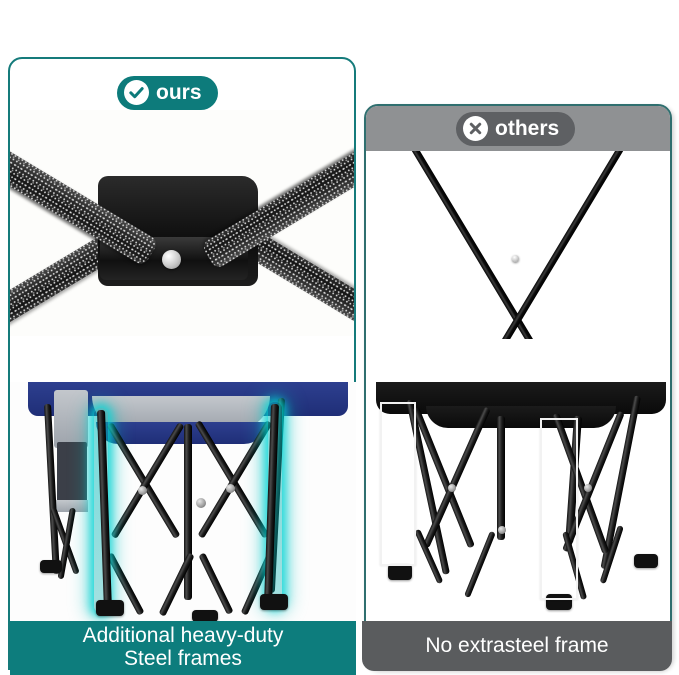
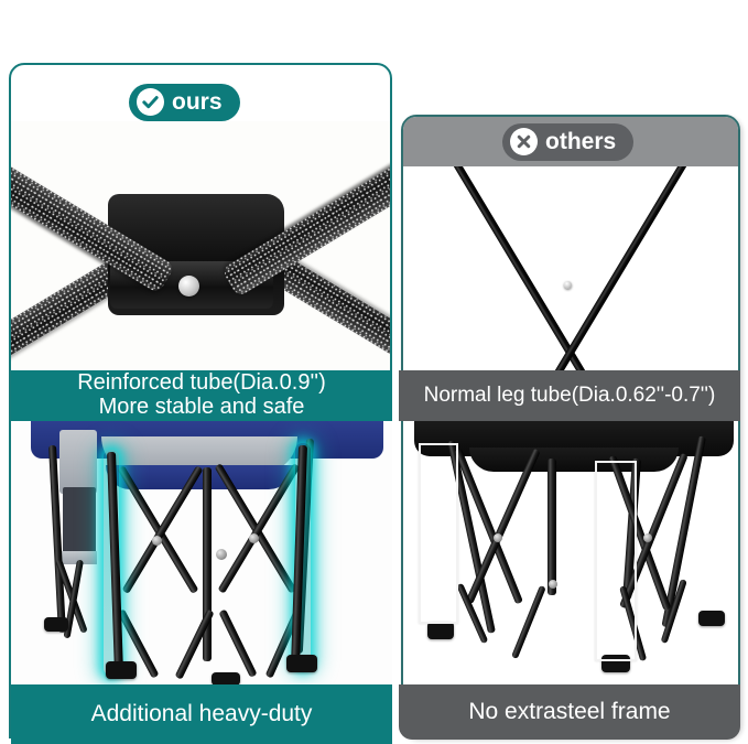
+ Reinforced tube(Dia.0.9'')
+ More stable and safe
+ Normal leg tube(Dia.0.62''-0.7'')
  Additional heavy-duty
- Steel frames
  No extrasteel frame
  ours
  others
